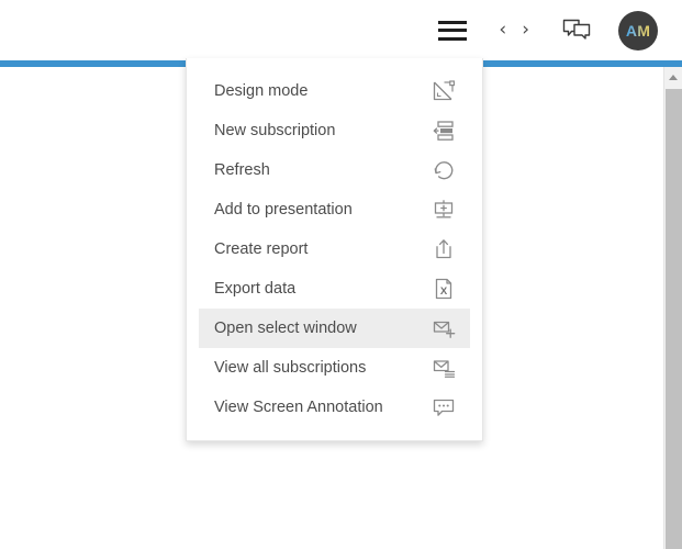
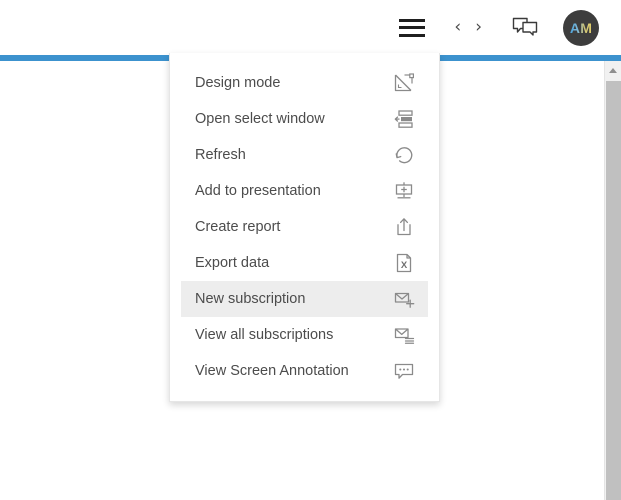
  ‹
  ›
  AM
  Design mode
- New subscription
+ Open select window
  Refresh
  Add to presentation
  Create report
  Export data
  X
- Open select window
+ New subscription
  View all subscriptions
  View Screen Annotation
